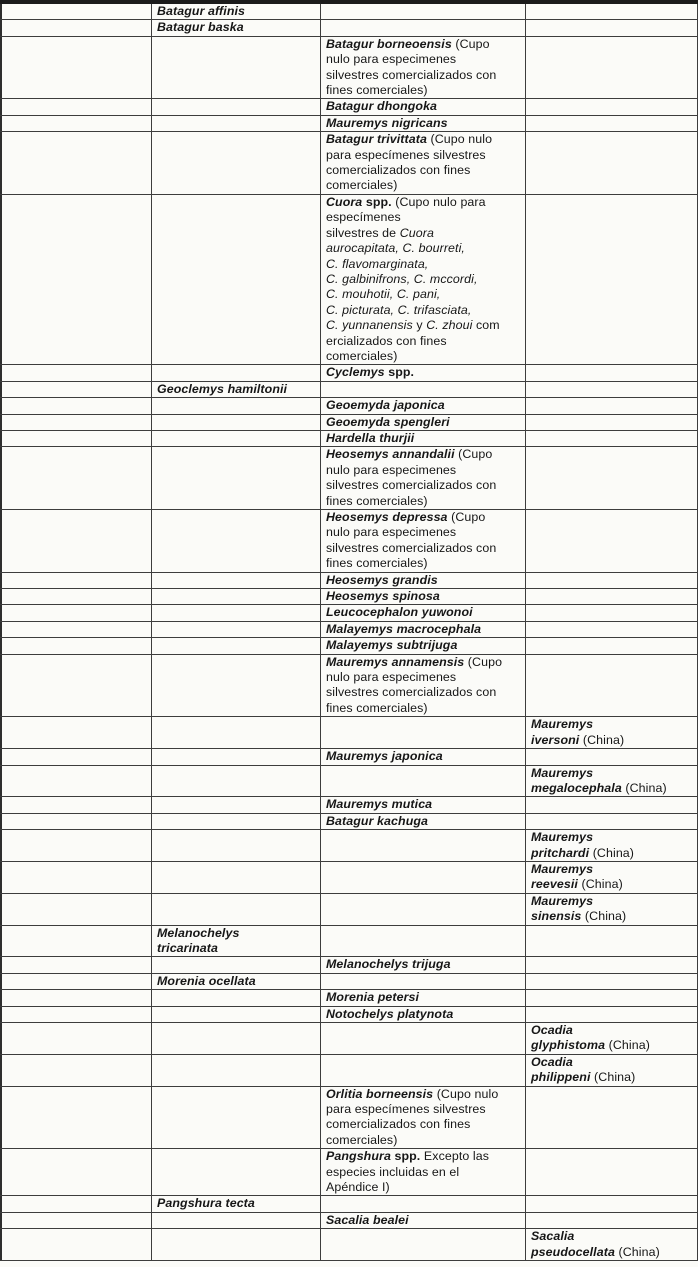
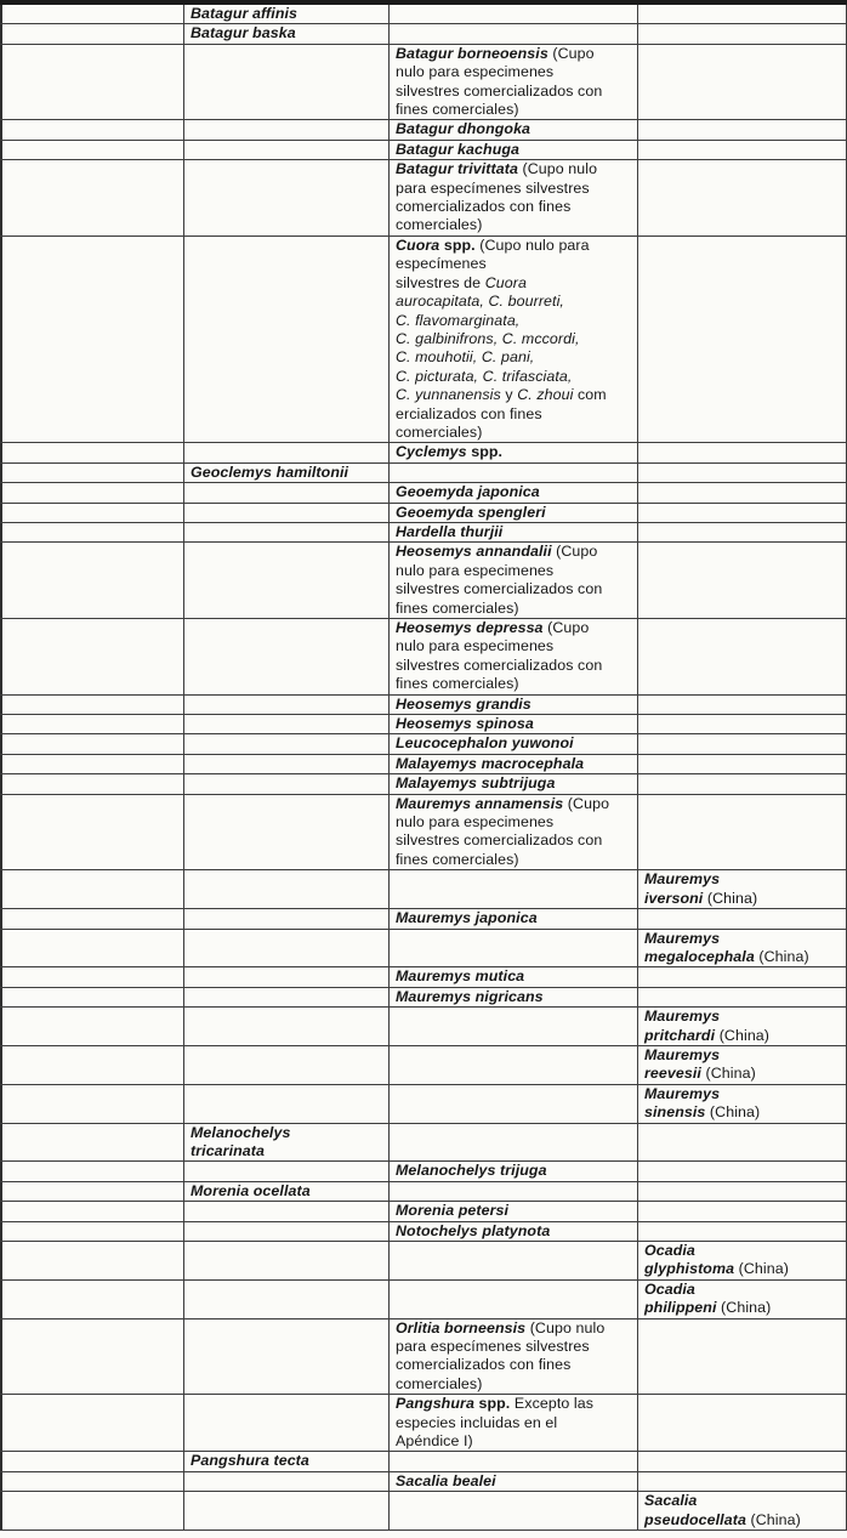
  Batagur affinis
  Batagur baska
  Batagur borneoensis (Cupo
  nulo para especimenes
  silvestres comercializados con
  fines comerciales)
  Batagur dhongoka
- Mauremys nigricans
+ Batagur kachuga
  Batagur trivittata (Cupo nulo
  para especímenes silvestres
  comercializados con fines
  comerciales)
  Cuora spp. (Cupo nulo para
  especímenes
  silvestres de Cuora
  aurocapitata, C. bourreti,
  C. flavomarginata,
  C. galbinifrons, C. mccordi,
  C. mouhotii, C. pani,
  C. picturata, C. trifasciata,
  C. yunnanensis y C. zhoui com
  ercializados con fines
  comerciales)
  Cyclemys spp.
  Geoclemys hamiltonii
  Geoemyda japonica
  Geoemyda spengleri
  Hardella thurjii
  Heosemys annandalii (Cupo
  nulo para especimenes
  silvestres comercializados con
  fines comerciales)
  Heosemys depressa (Cupo
  nulo para especimenes
  silvestres comercializados con
  fines comerciales)
  Heosemys grandis
  Heosemys spinosa
  Leucocephalon yuwonoi
  Malayemys macrocephala
  Malayemys subtrijuga
  Mauremys annamensis (Cupo
  nulo para especimenes
  silvestres comercializados con
  fines comerciales)
  Mauremys
  iversoni (China)
  Mauremys japonica
  Mauremys
  megalocephala (China)
  Mauremys mutica
- Batagur kachuga
+ Mauremys nigricans
  Mauremys
  pritchardi (China)
  Mauremys
  reevesii (China)
  Mauremys
  sinensis (China)
  Melanochelys
  tricarinata
  Melanochelys trijuga
  Morenia ocellata
  Morenia petersi
  Notochelys platynota
  Ocadia
  glyphistoma (China)
  Ocadia
  philippeni (China)
  Orlitia borneensis (Cupo nulo
  para especímenes silvestres
  comercializados con fines
  comerciales)
  Pangshura spp. Excepto las
  especies incluidas en el
  Apéndice I)
  Pangshura tecta
  Sacalia bealei
  Sacalia
  pseudocellata (China)
